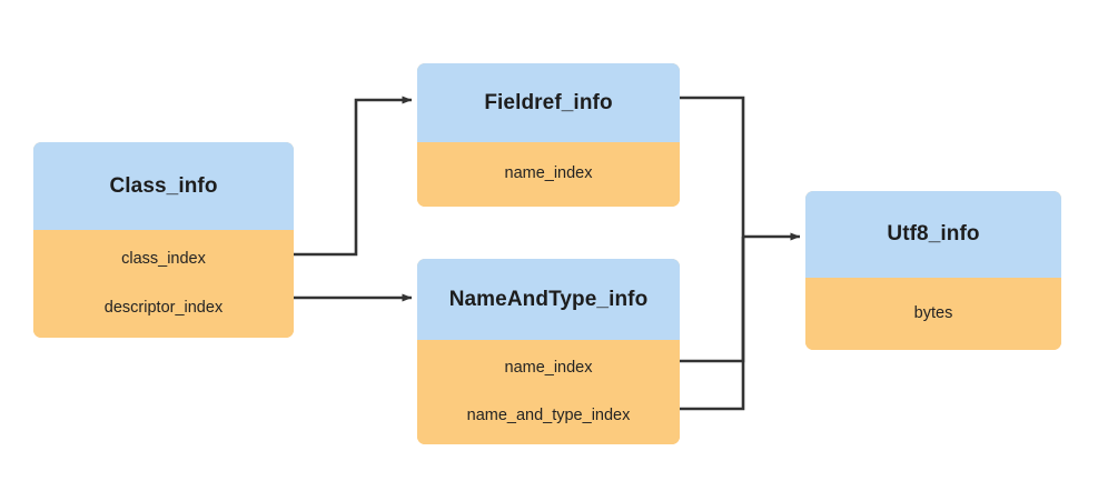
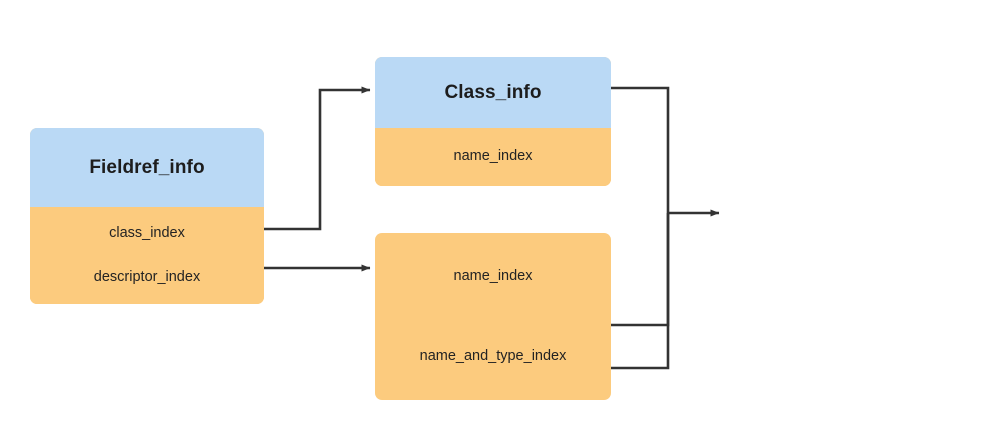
- Class_info
+ Fieldref_info
  class_index
  descriptor_index
- Fieldref_info
+ Class_info
  name_index
- NameAndType_info
  name_index
  name_and_type_index
- Utf8_info
- bytes
